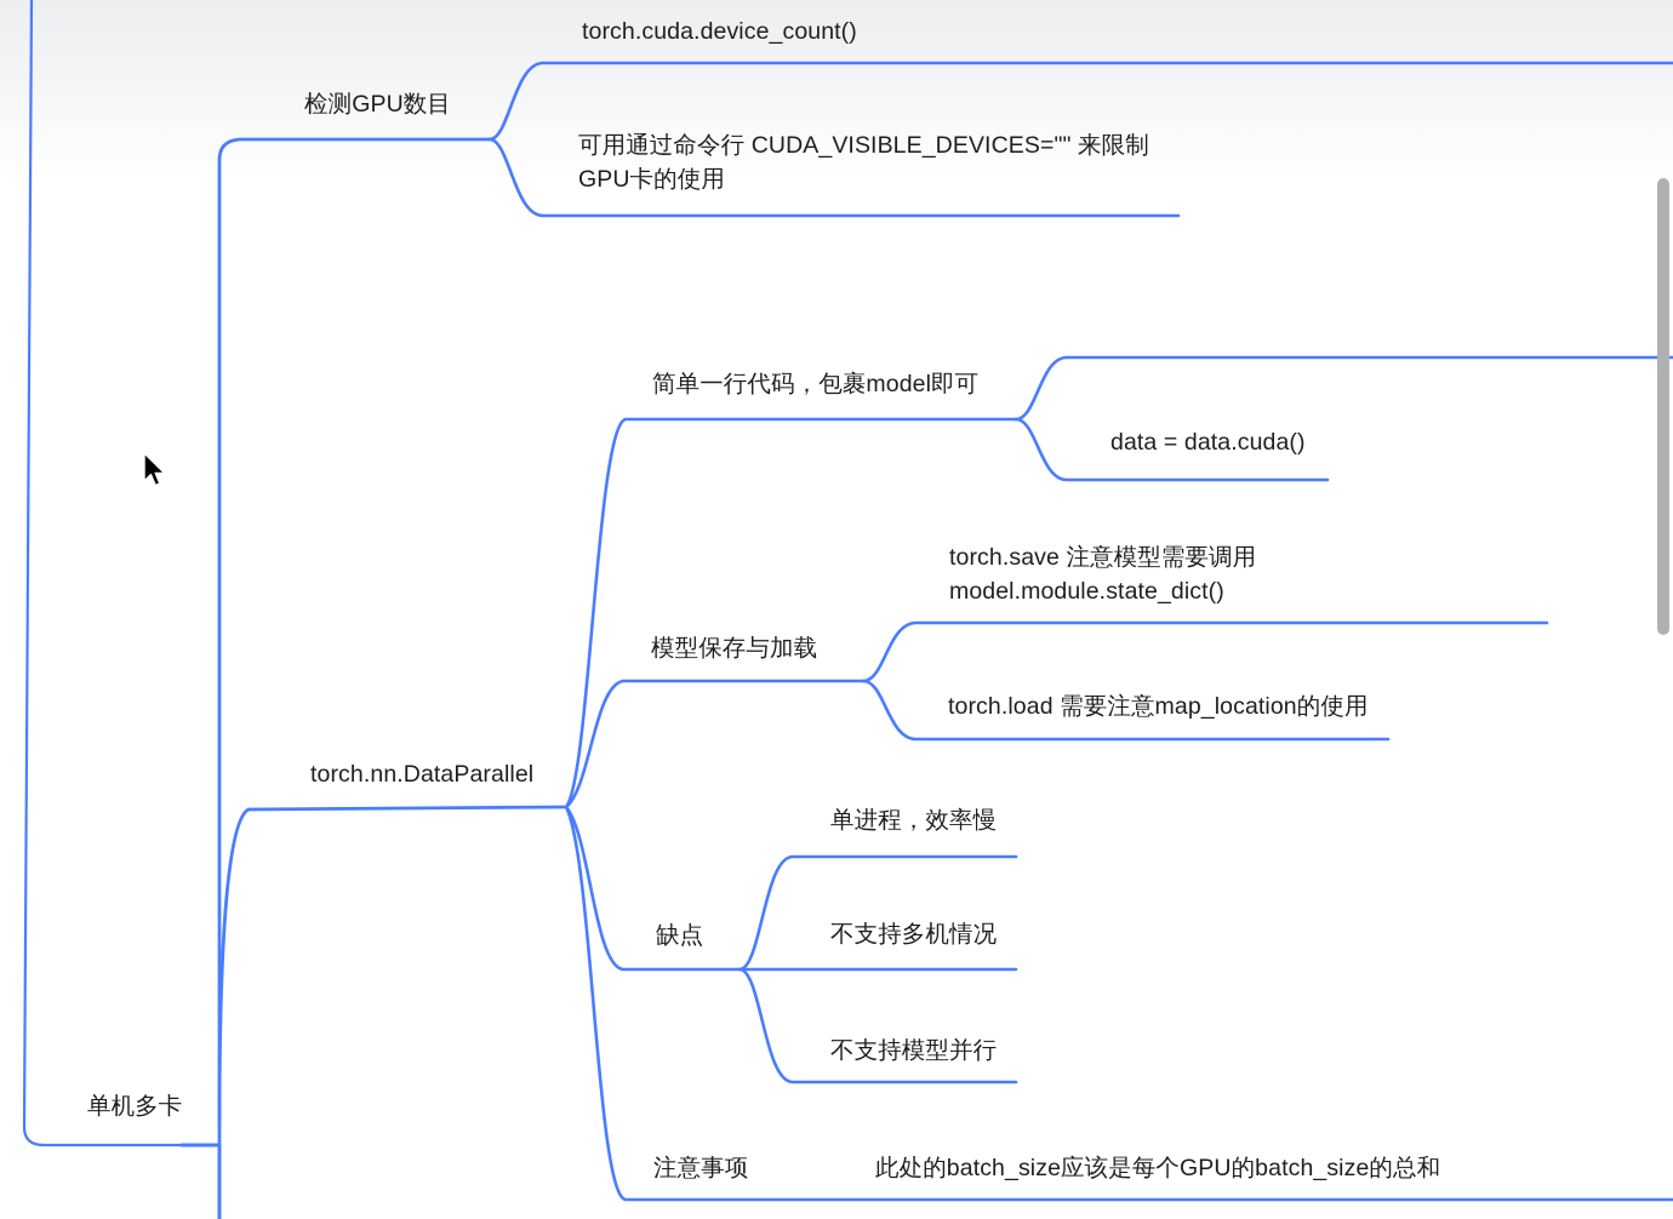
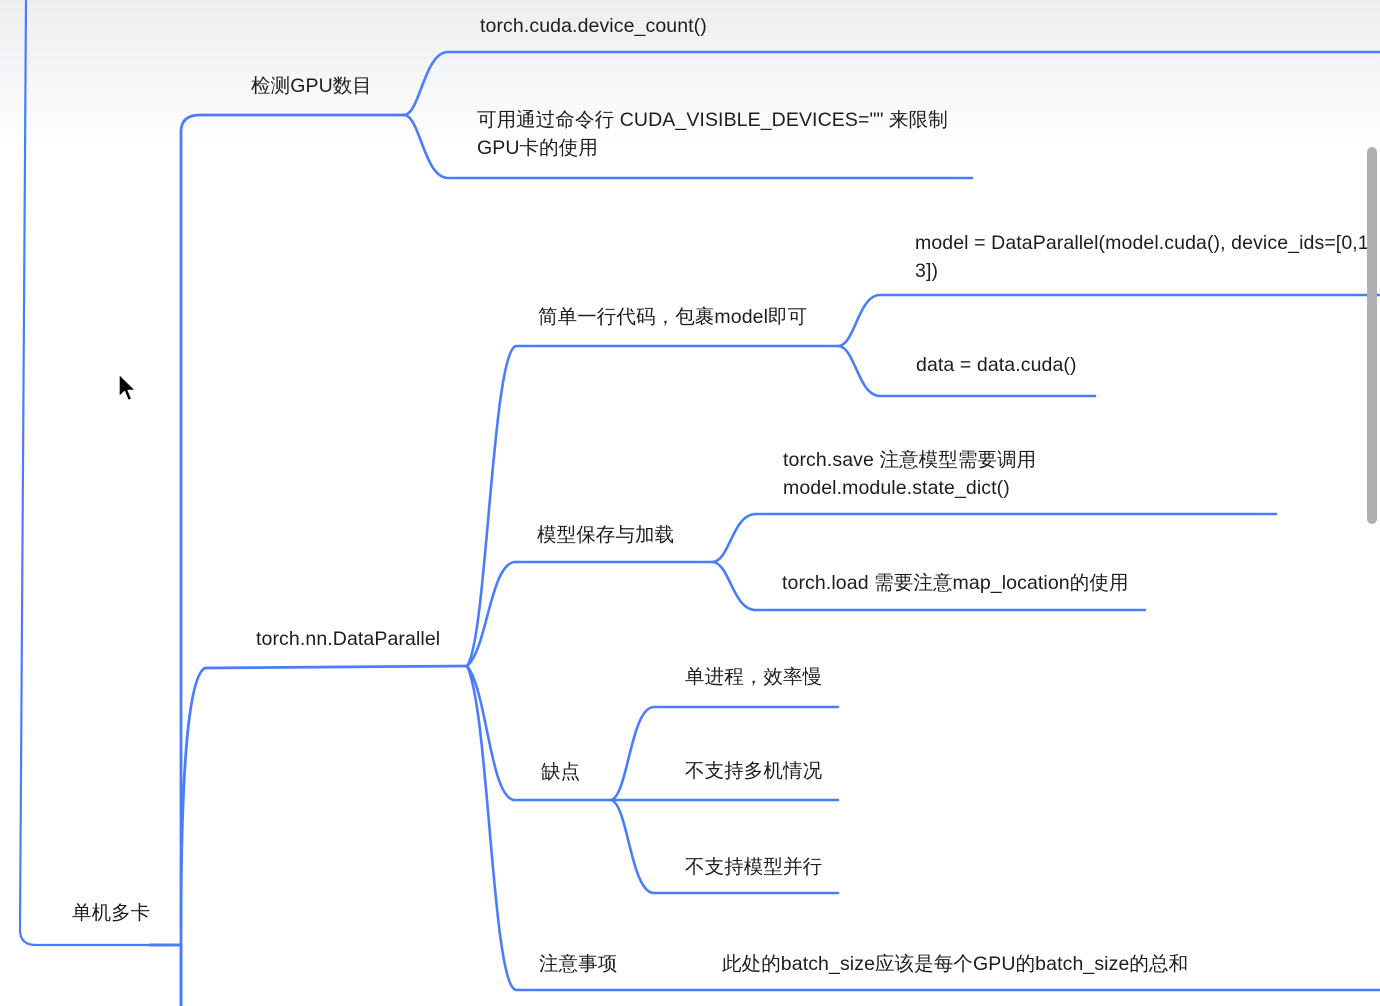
  单机多卡
  检测GPU数目
  torch.cuda.device_count()
  可用通过命令行 CUDA_VISIBLE_DEVICES="" 来限制GPU卡的使用
  torch.nn.DataParallel
  简单一行代码，包裹model即可
+ model = DataParallel(model.cuda(), device_ids=[0,1 3])
  data = data.cuda()
  模型保存与加载
  torch.save 注意模型需要调用model.module.state_dict()
  torch.load 需要注意map_location的使用
  缺点
  单进程，效率慢
  不支持多机情况
  不支持模型并行
  注意事项
  此处的batch_size应该是每个GPU的batch_size的总和
